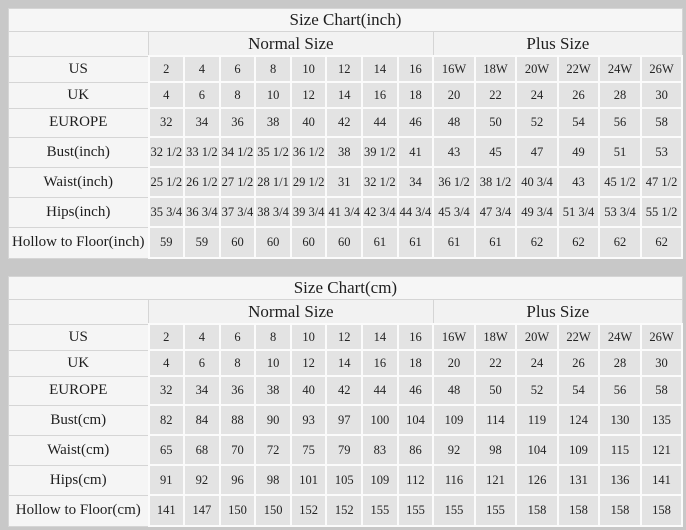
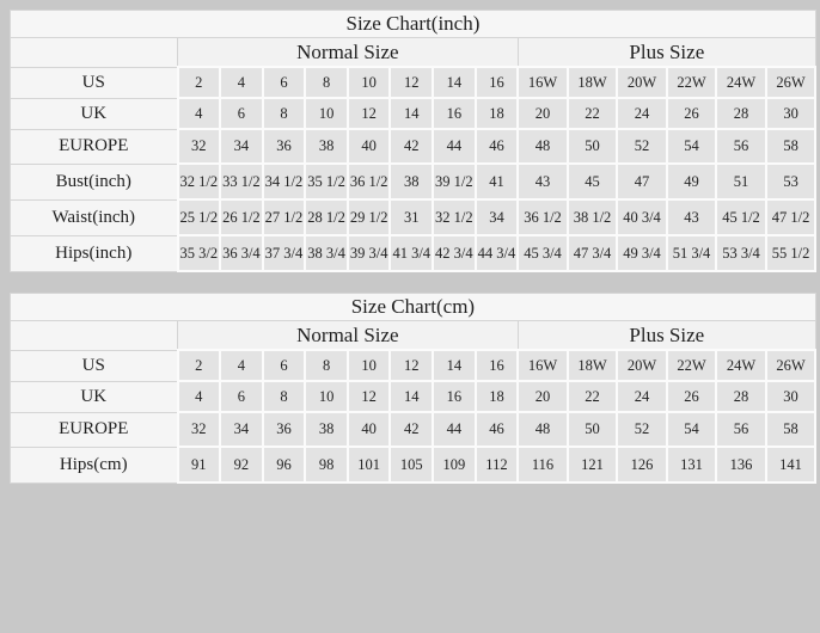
  Size Chart(inch)
  	Normal Size	Plus Size
  US	2	4	6	8	10	12	14	16	16W	18W	20W	22W	24W	26W
  UK	4	6	8	10	12	14	16	18	20	22	24	26	28	30
  EUROPE	32	34	36	38	40	42	44	46	48	50	52	54	56	58
  Bust(inch)	32 1/2	33 1/2	34 1/2	35 1/2	36 1/2	38	39 1/2	41	43	45	47	49	51	53
- Waist(inch)	25 1/2	26 1/2	27 1/2	28 1/1	29 1/2	31	32 1/2	34	36 1/2	38 1/2	40 3/4	43	45 1/2	47 1/2
+ Waist(inch)	25 1/2	26 1/2	27 1/2	28 1/2	29 1/2	31	32 1/2	34	36 1/2	38 1/2	40 3/4	43	45 1/2	47 1/2
- Hips(inch)	35 3/4	36 3/4	37 3/4	38 3/4	39 3/4	41 3/4	42 3/4	44 3/4	45 3/4	47 3/4	49 3/4	51 3/4	53 3/4	55 1/2
+ Hips(inch)	35 3/2	36 3/4	37 3/4	38 3/4	39 3/4	41 3/4	42 3/4	44 3/4	45 3/4	47 3/4	49 3/4	51 3/4	53 3/4	55 1/2
- Hollow to Floor(inch)	59	59	60	60	60	60	61	61	61	61	62	62	62	62
  Size Chart(cm)
  	Normal Size	Plus Size
  US	2	4	6	8	10	12	14	16	16W	18W	20W	22W	24W	26W
  UK	4	6	8	10	12	14	16	18	20	22	24	26	28	30
  EUROPE	32	34	36	38	40	42	44	46	48	50	52	54	56	58
- Bust(cm)	82	84	88	90	93	97	100	104	109	114	119	124	130	135
- Waist(cm)	65	68	70	72	75	79	83	86	92	98	104	109	115	121
  Hips(cm)	91	92	96	98	101	105	109	112	116	121	126	131	136	141
- Hollow to Floor(cm)	141	147	150	150	152	152	155	155	155	155	158	158	158	158
